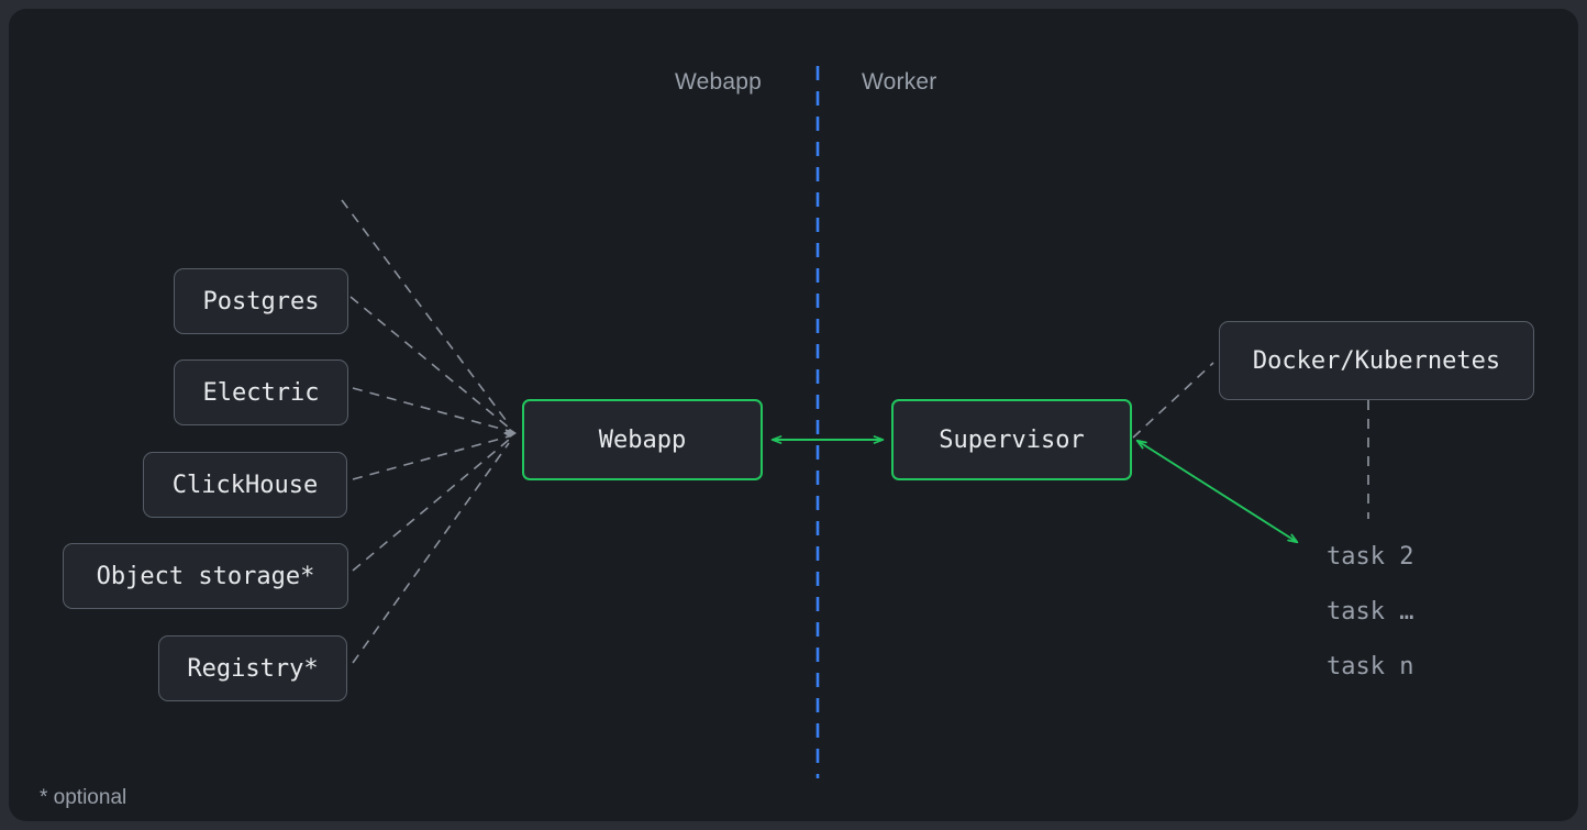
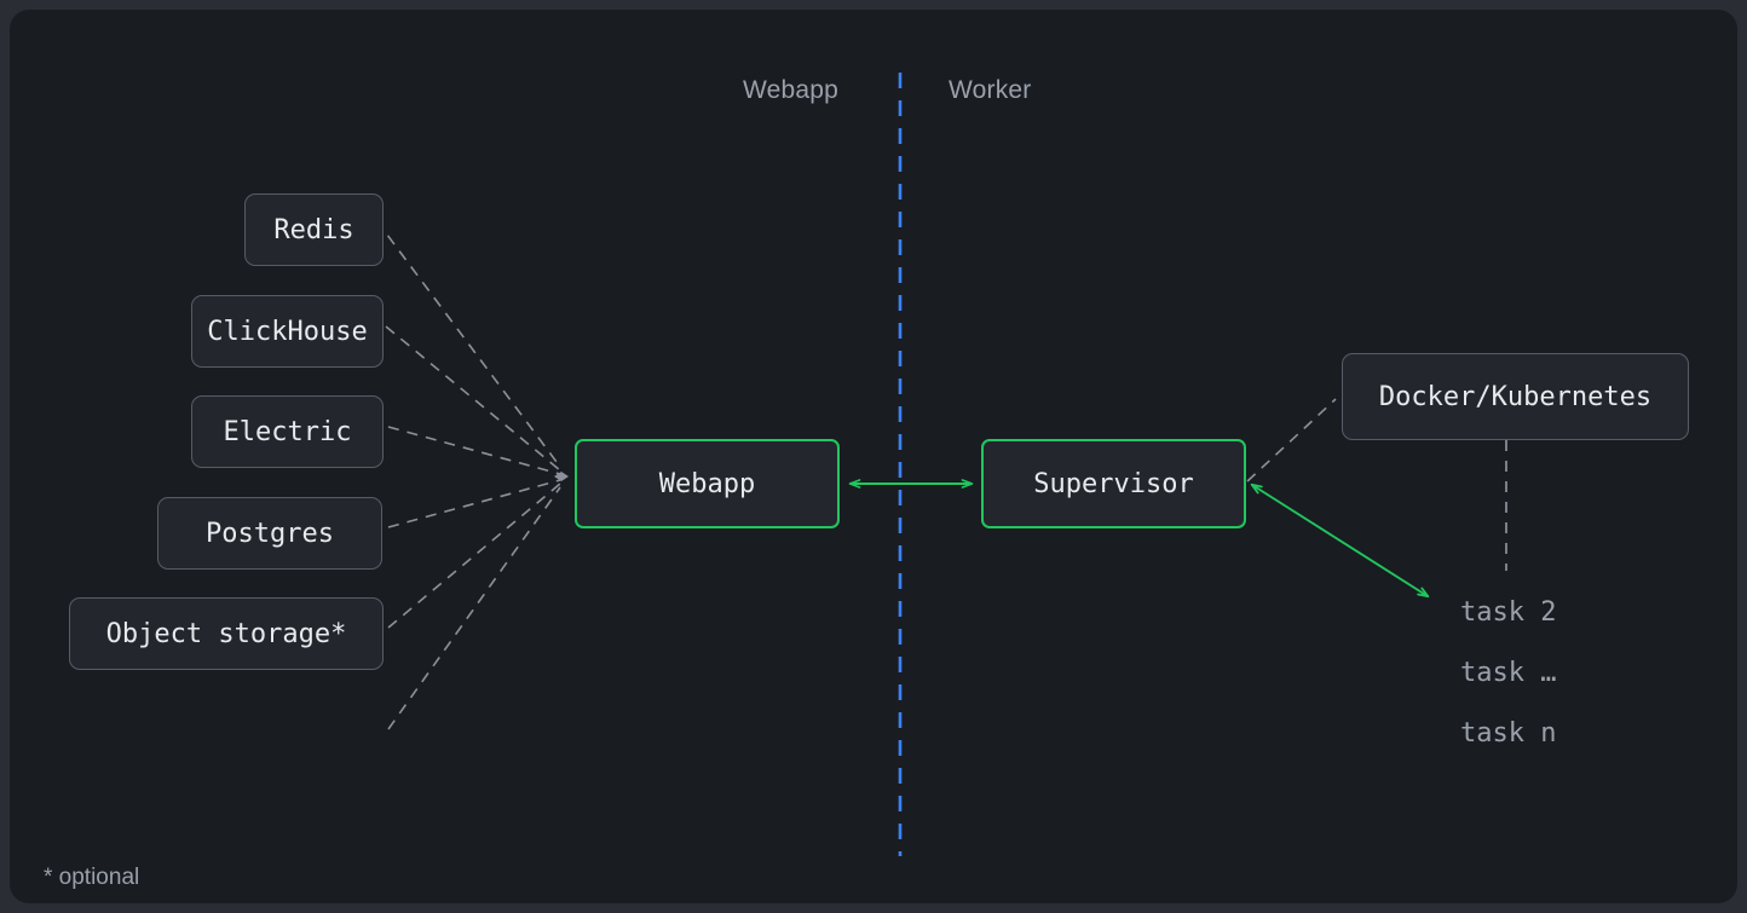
  Webapp
  Worker
+ Redis
- Postgres
+ ClickHouse
  Electric
- ClickHouse
+ Postgres
  Object storage*
- Registry*
  Webapp
  Supervisor
  Docker/Kubernetes
  task 2
  task …
  task n
  * optional
